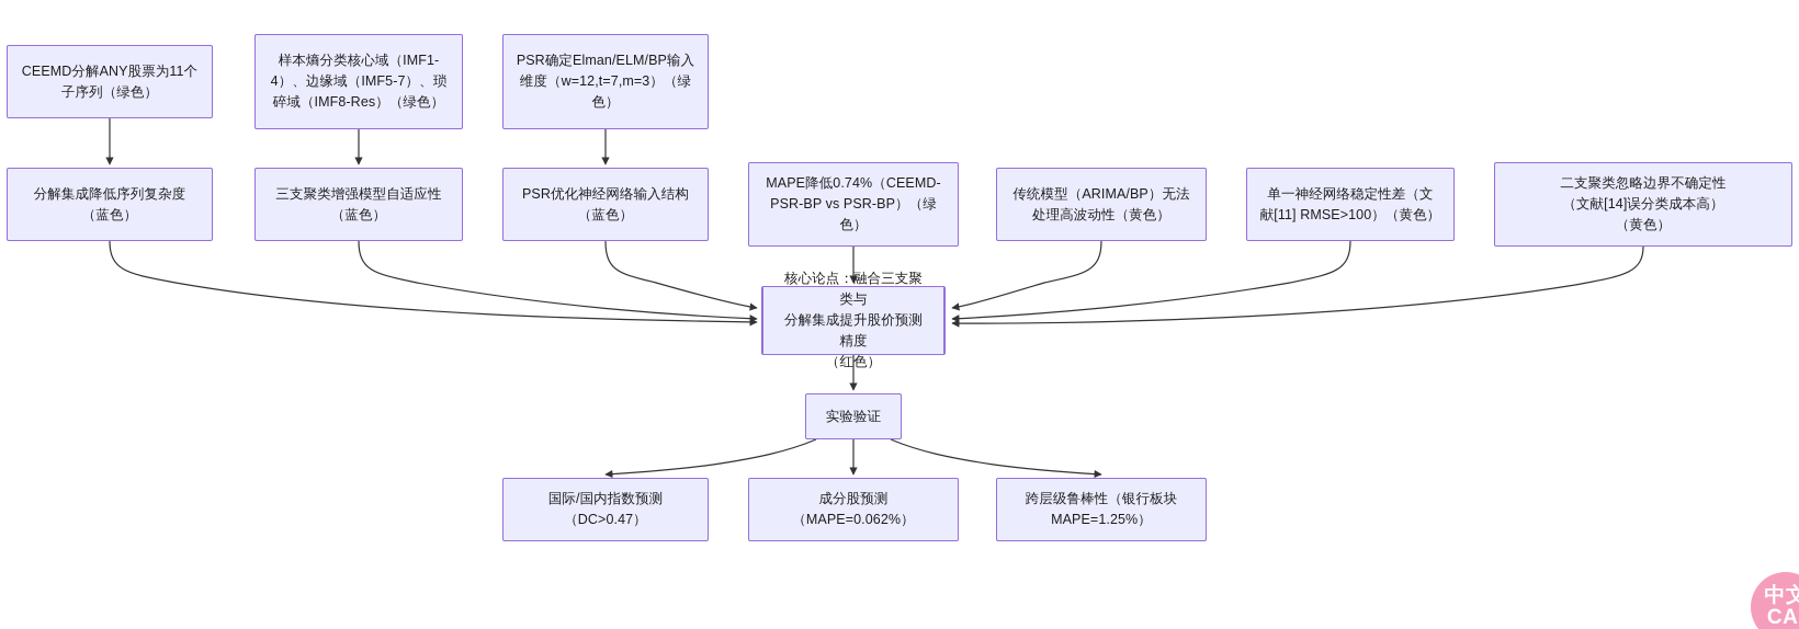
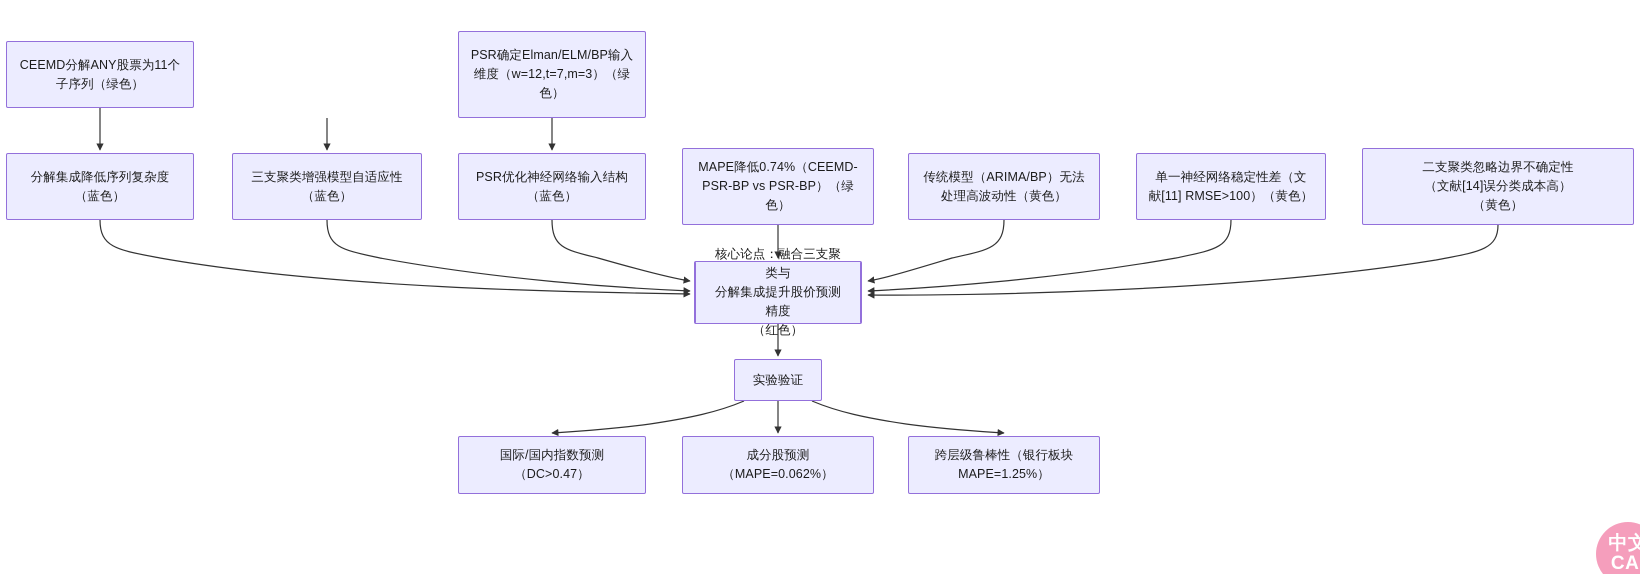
  CEEMD分解ANY股票为11个
  子序列（绿色）
- 样本熵分类核心域（IMF1-
- 4）、边缘域（IMF5-7）、琐
- 碎域（IMF8-Res）（绿色）
  PSR确定Elman/ELM/BP输入
  维度（w=12,t=7,m=3）（绿
  色）
  分解集成降低序列复杂度
  （蓝色）
  三支聚类增强模型自适应性
  （蓝色）
  PSR优化神经网络输入结构
  （蓝色）
  MAPE降低0.74%（CEEMD-
  PSR-BP vs PSR-BP）（绿
  色）
  传统模型（ARIMA/BP）无法
  处理高波动性（黄色）
  单一神经网络稳定性差（文
  献[11] RMSE>100）（黄色）
  二支聚类忽略边界不确定性
  （文献[14]误分类成本高）
  （黄色）
  核心论点：融合三支聚类与
  分解集成提升股价预测精度
  （红色）
  实验验证
  国际/国内指数预测
  （DC>0.47）
  成分股预测
  （MAPE=0.062%）
  跨层级鲁棒性（银行板块
  MAPE=1.25%）
  中文
